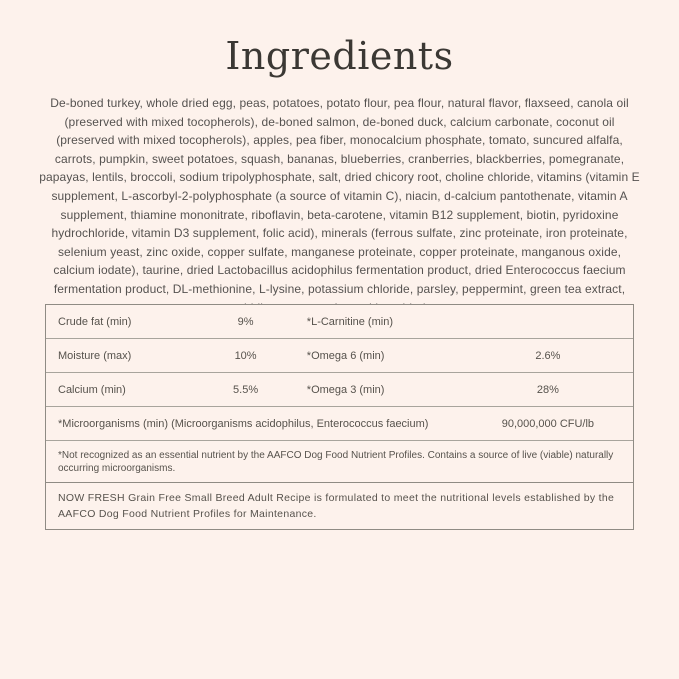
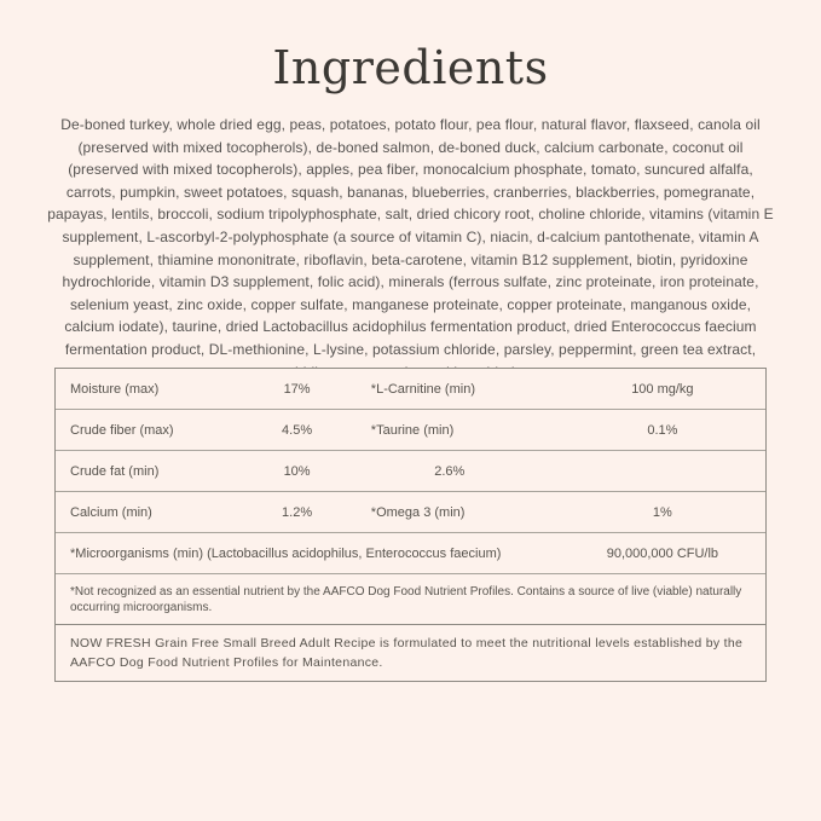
  Ingredients
  De-boned turkey, whole dried egg, peas, potatoes, potato flour, pea flour, natural flavor, flaxseed, canola oil (preserved with mixed tocopherols), de-boned salmon, de-boned duck, calcium carbonate, coconut oil (preserved with mixed tocopherols), apples, pea fiber, monocalcium phosphate, tomato, suncured alfalfa, carrots, pumpkin, sweet potatoes, squash, bananas, blueberries, cranberries, blackberries, pomegranate, papayas, lentils, broccoli, sodium tripolyphosphate, salt, dried chicory root, choline chloride, vitamins (vitamin E supplement, L-ascorbyl-2-polyphosphate (a source of vitamin C), niacin, d-calcium pantothenate, vitamin A supplement, thiamine mononitrate, riboflavin, beta-carotene, vitamin B12 supplement, biotin, pyridoxine hydrochloride, vitamin D3 supplement, folic acid), minerals (ferrous sulfate, zinc proteinate, iron proteinate, selenium yeast, zinc oxide, copper sulfate, manganese proteinate, copper proteinate, manganous oxide, calcium iodate), taurine, dried Lactobacillus acidophilus fermentation product, dried Enterococcus faecium fermentation product, DL-methionine, L-lysine, potassium chloride, parsley, peppermint, green tea extract,
- Crude fat (min)
+ Moisture (max)
- 9%
+ 17%
  *L-Carnitine (min)
+ 100 mg/kg
+ Crude fiber (max)
+ 4.5%
+ *Taurine (min)
+ 0.1%
- Moisture (max)
+ Crude fat (min)
  10%
- *Omega 6 (min)
  2.6%
  Calcium (min)
- 5.5%
+ 1.2%
  *Omega 3 (min)
- 28%
+ 1%
- *Microorganisms (min) (Microorganisms acidophilus, Enterococcus faecium)
+ *Microorganisms (min) (Lactobacillus acidophilus, Enterococcus faecium)
  90,000,000 CFU/lb
  *Not recognized as an essential nutrient by the AAFCO Dog Food Nutrient Profiles. Contains a source of live (viable) naturally occurring microorganisms.
  NOW FRESH Grain Free Small Breed Adult Recipe is formulated to meet the nutritional levels established by the AAFCO Dog Food Nutrient Profiles for Maintenance.
